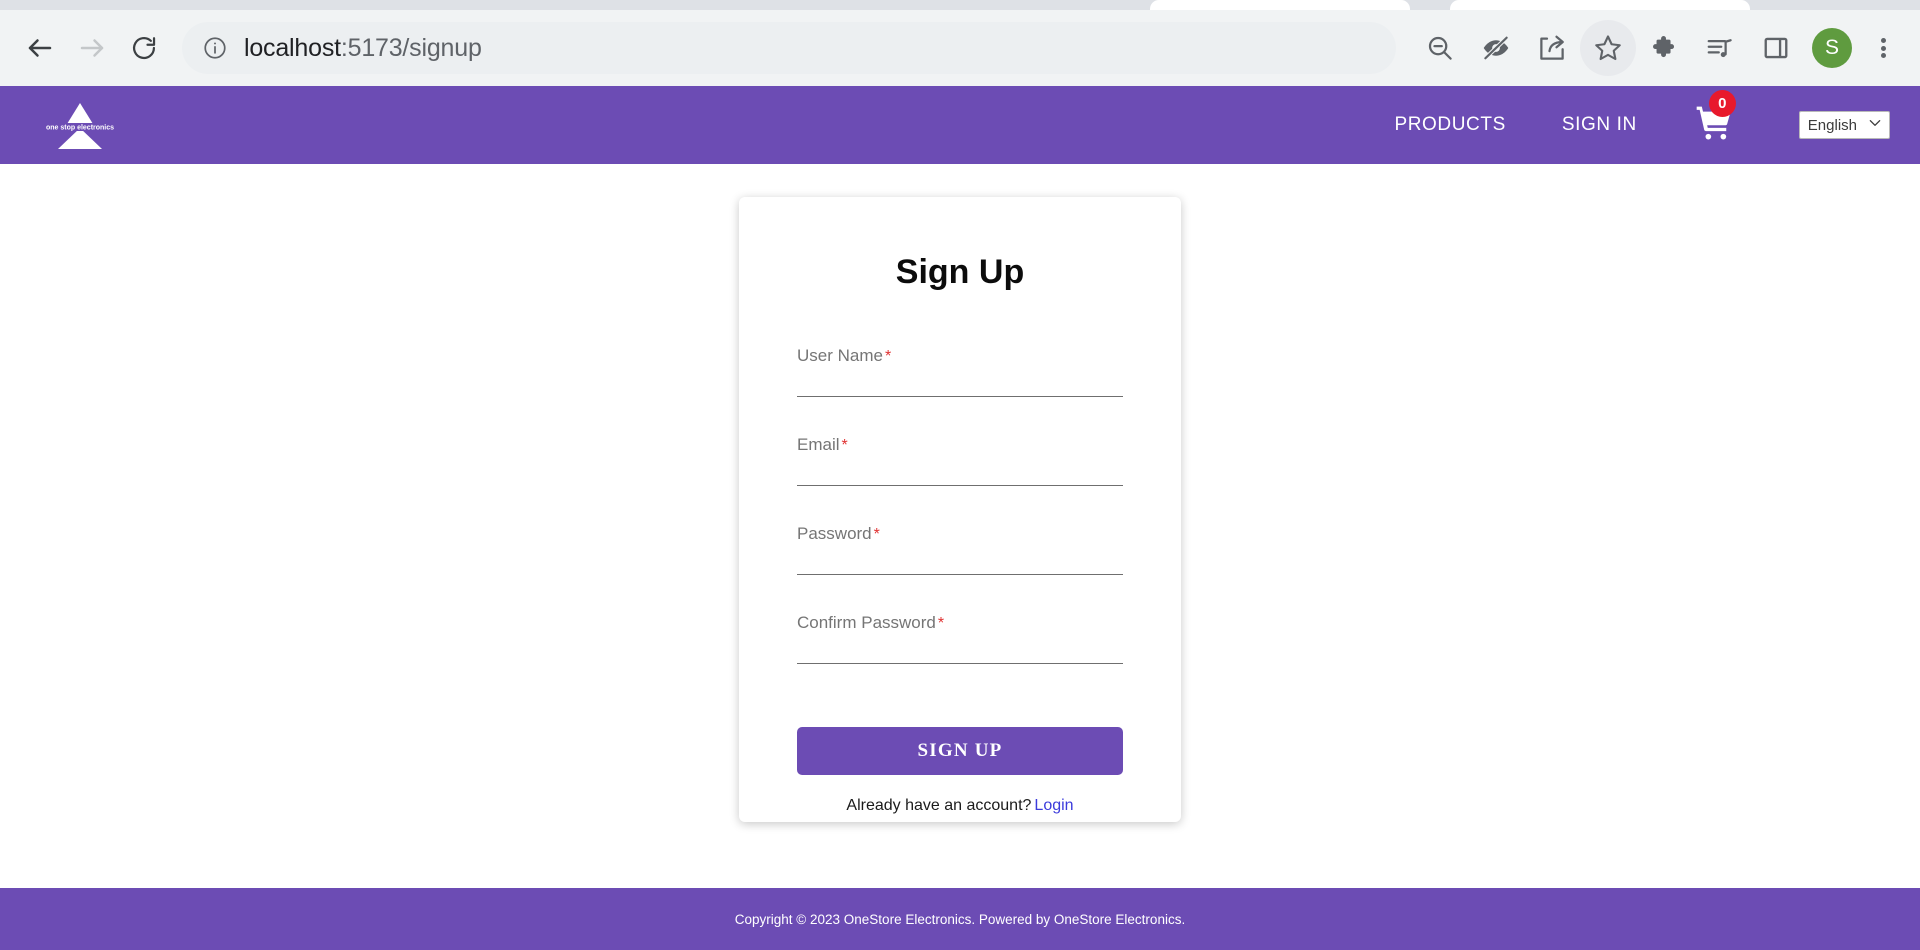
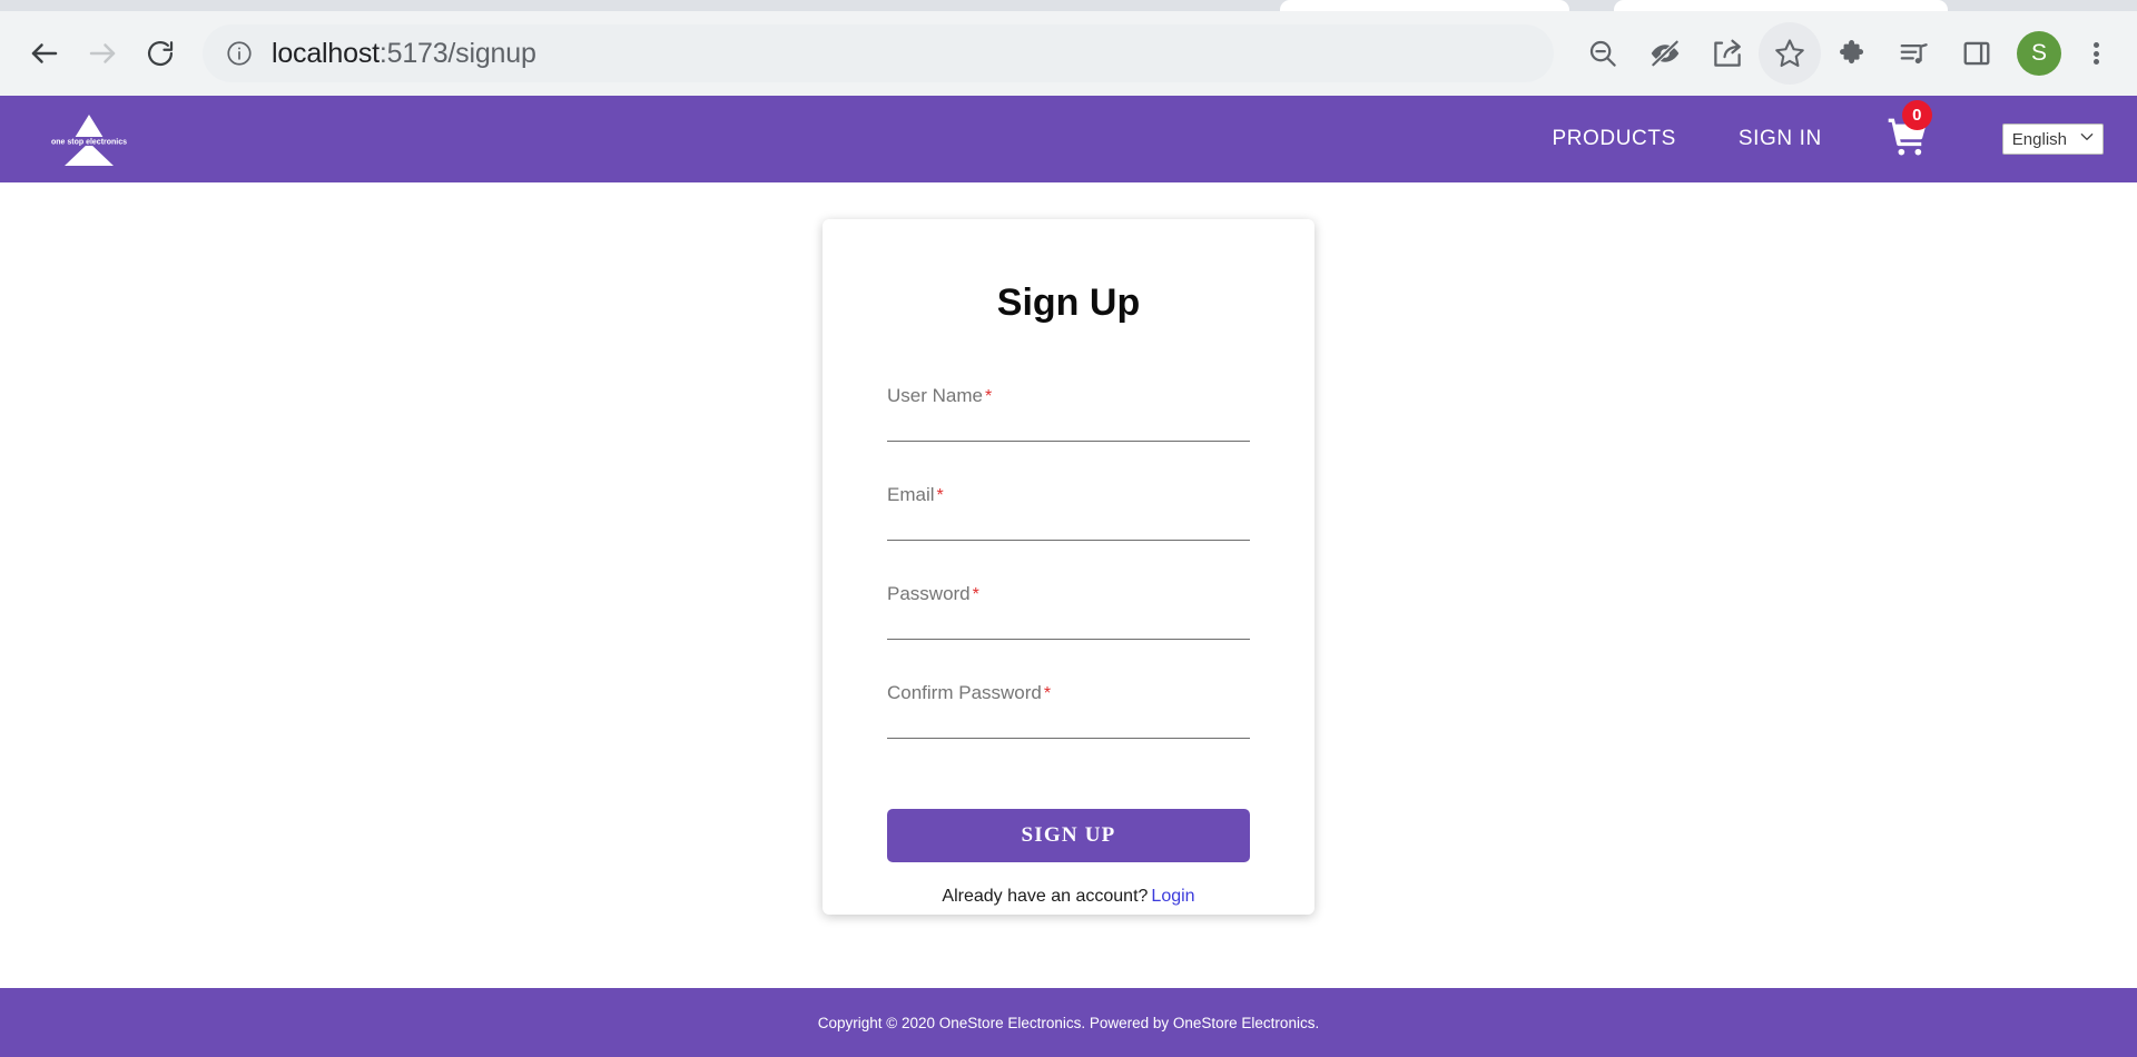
  localhost:5173/signup
  S
  PRODUCTS
  SIGN IN
  0
  English
  Sign Up
  User Name*
  Email*
  Password*
  Confirm Password*
  SIGN UP
  Already have an account? Login
- Copyright © 2023 OneStore Electronics. Powered by OneStore Electronics.
+ Copyright © 2020 OneStore Electronics. Powered by OneStore Electronics.
